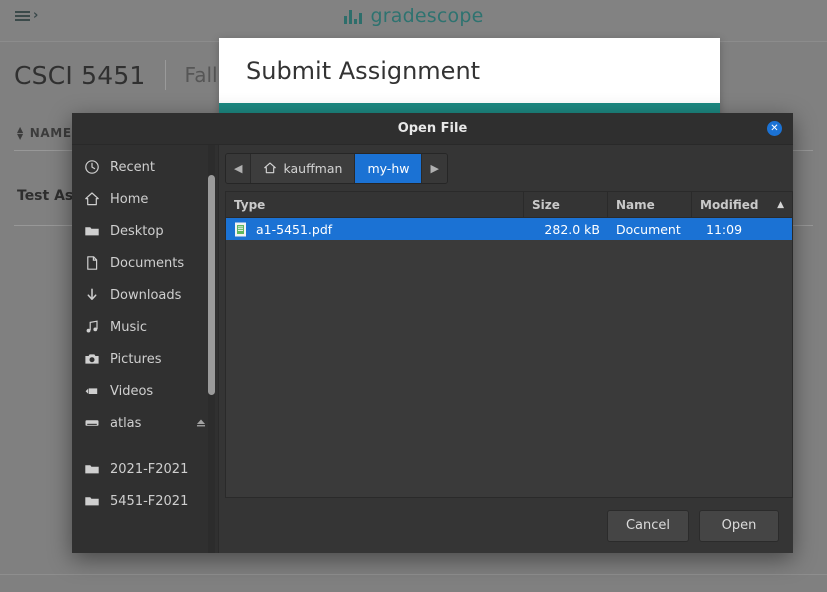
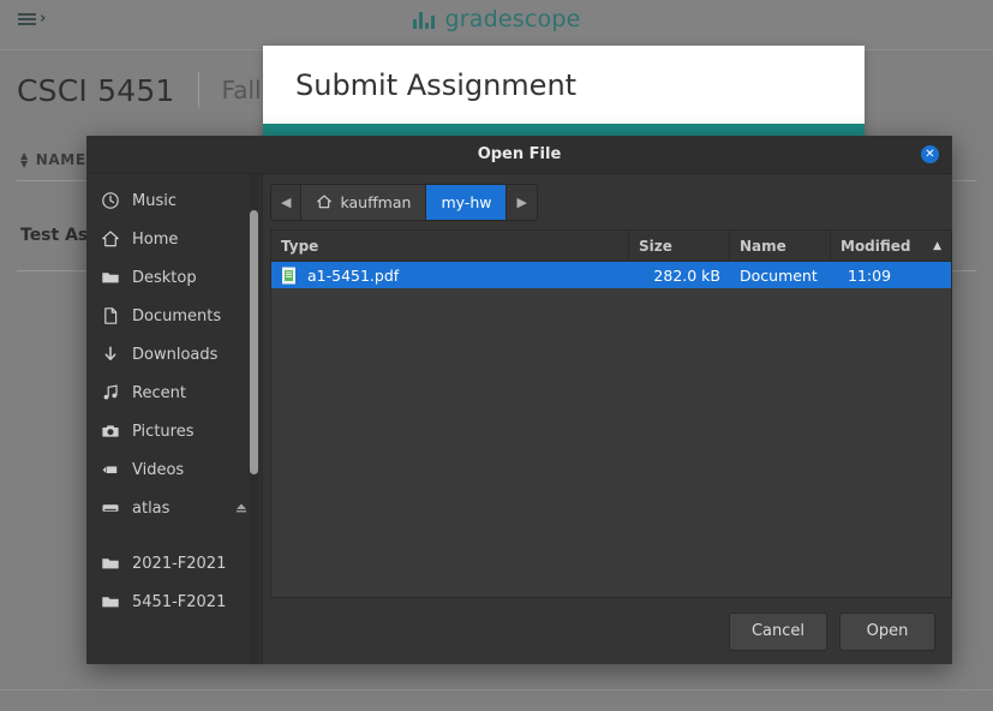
  ›
  gradescope
  CSCI 5451
  ▲
  ▼
  NAME
  Test As
  Submit Assignment
  Open File
  ✕
- Recent
+ Music
  Home
  Desktop
  Documents
  Downloads
- Music
+ Recent
  Pictures
  Videos
  atlas
  2021-F2021
  5451-F2021
  ◀
  kauffman
  my-hw
  ▶
  Type
  Size
  Name
  Modified
  ▲
  a1-5451.pdf
  282.0 kB
  Document
  11:09
  Cancel
  Open
